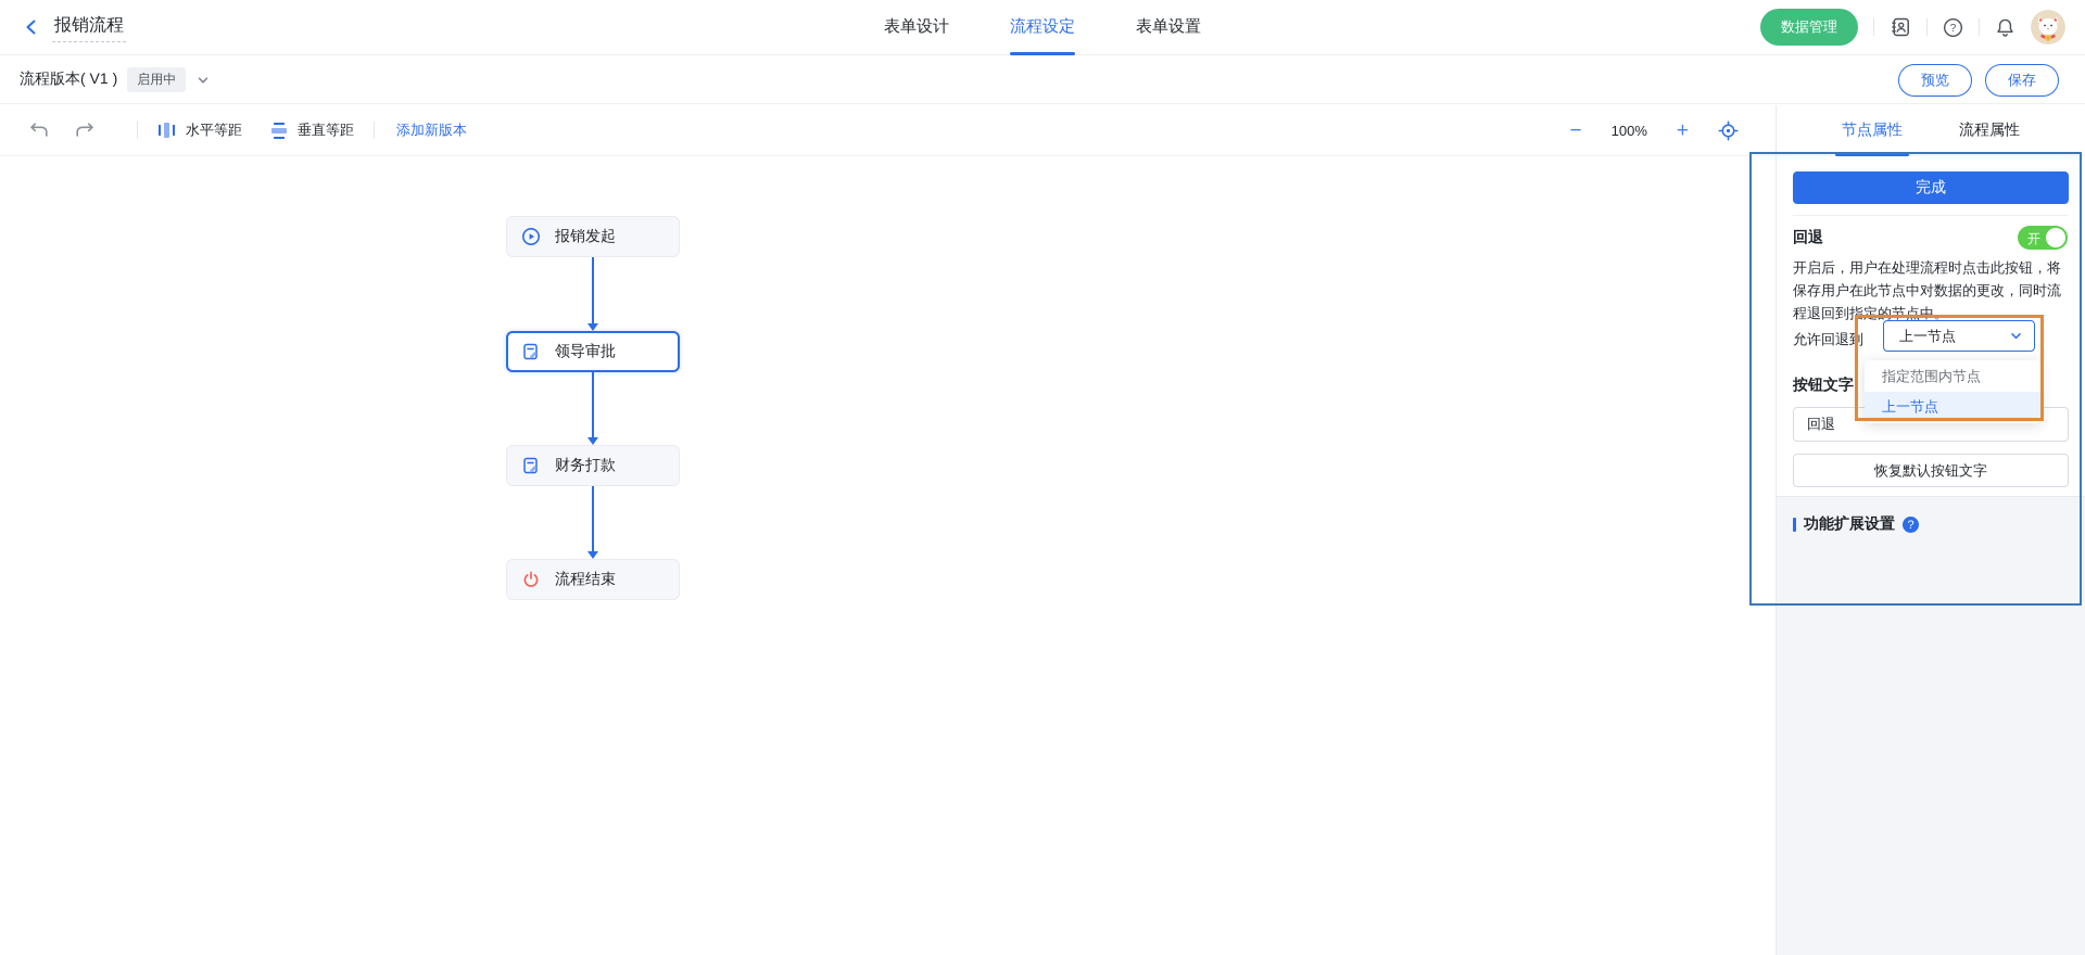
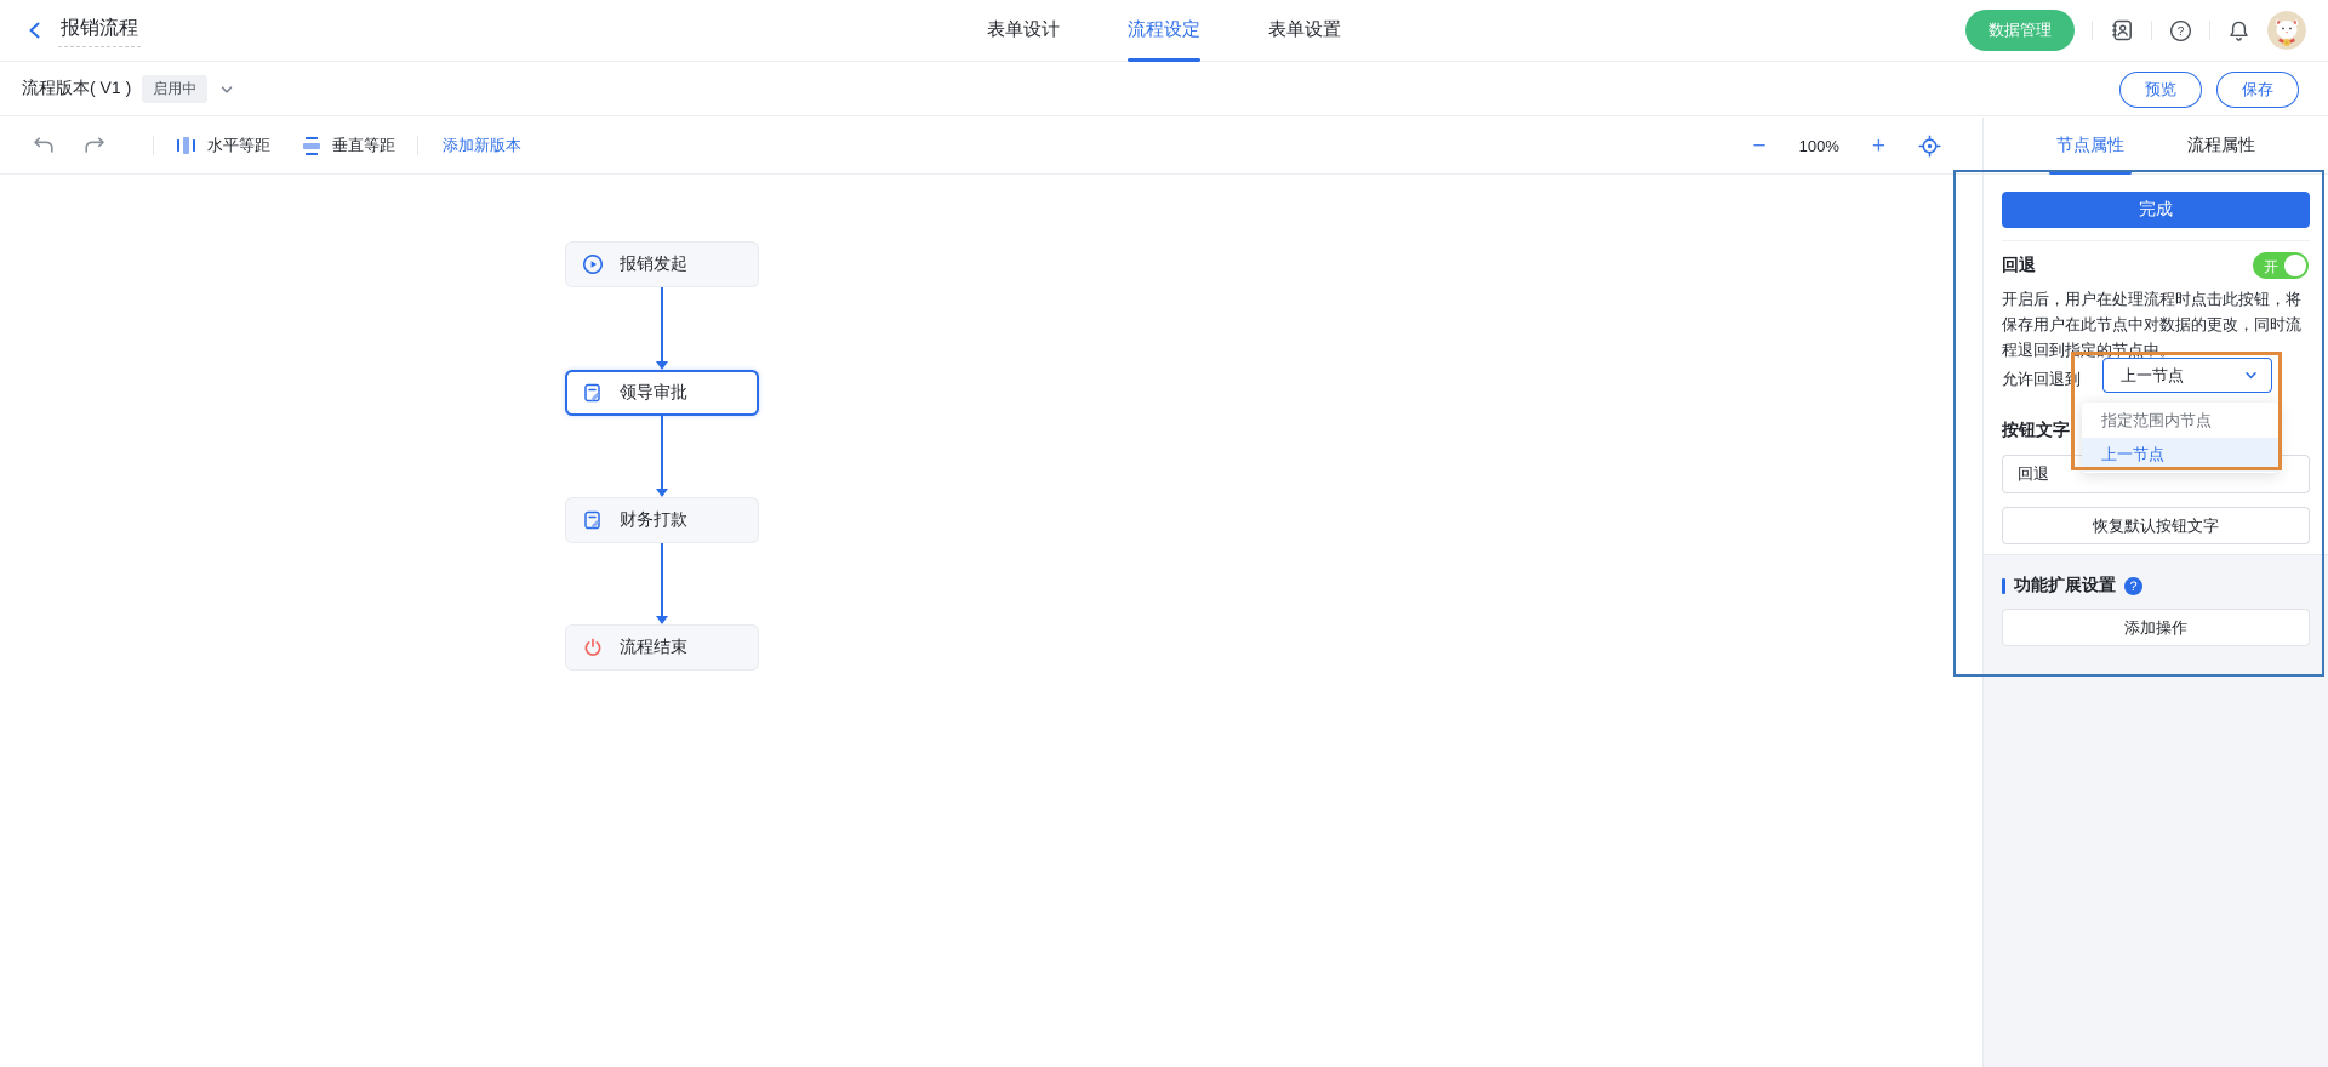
  报销流程
  表单设计
  流程设定
  表单设置
  数据管理
  ?
  流程版本( V1 )
  启用中
  预览
  保存
  水平等距
  垂直等距
  添加新版本
  −
  100%
  +
  报销发起
  领导审批
  财务打款
  流程结束
  节点属性
  流程属性
  完成
  回退
  开
  开启后，用户在处理流程时点击此按钮，将保存用户在此节点中对数据的更改，同时流程退回到指定的节点中。
  允许回退到
  上一节点
  指定范围内节点
  上一节点
  按钮文字
  回退
  恢复默认按钮文字
  功能扩展设置
  ?
+ 添加操作
